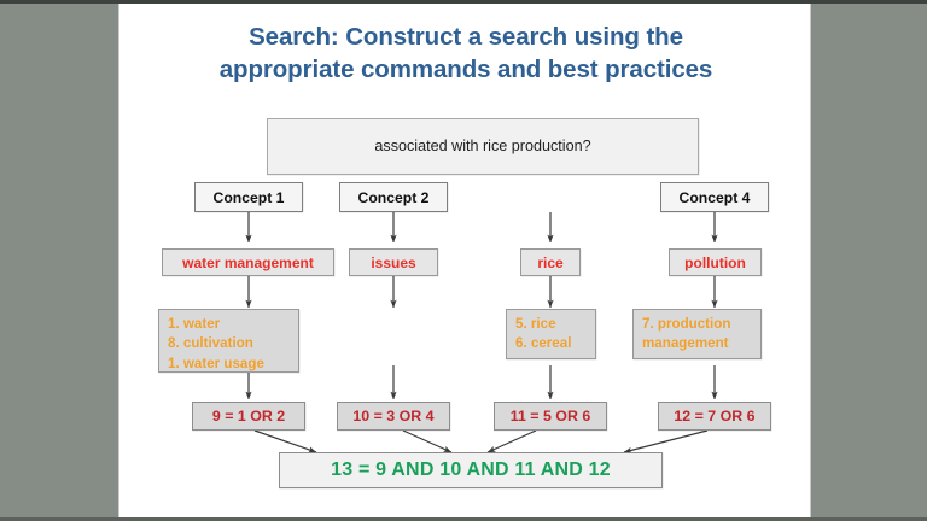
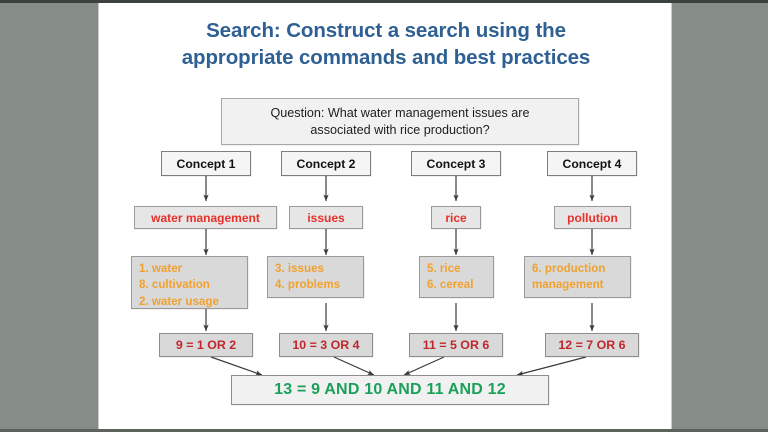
  Search: Construct a search using the
  appropriate commands and best practices
+ Question: What water management issues are
  associated with rice production?
  Concept 1
  Concept 2
+ Concept 3
  Concept 4
  water management
  issues
  rice
  pollution
  1. water
  8. cultivation
- 1. water usage
+ 2. water usage
+ 3. issues
+ 4. problems
  5. rice
  6. cereal
- 7. production
+ 6. production
  management
  9 = 1 OR 2
  10 = 3 OR 4
  11 = 5 OR 6
  12 = 7 OR 6
  13 = 9 AND 10 AND 11 AND 12
